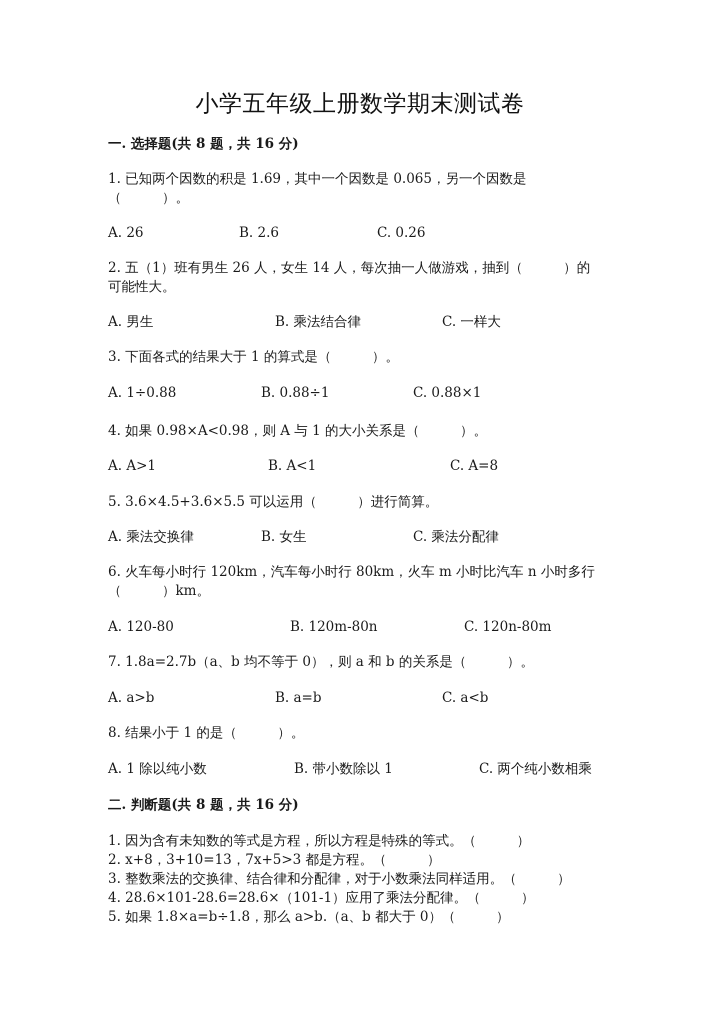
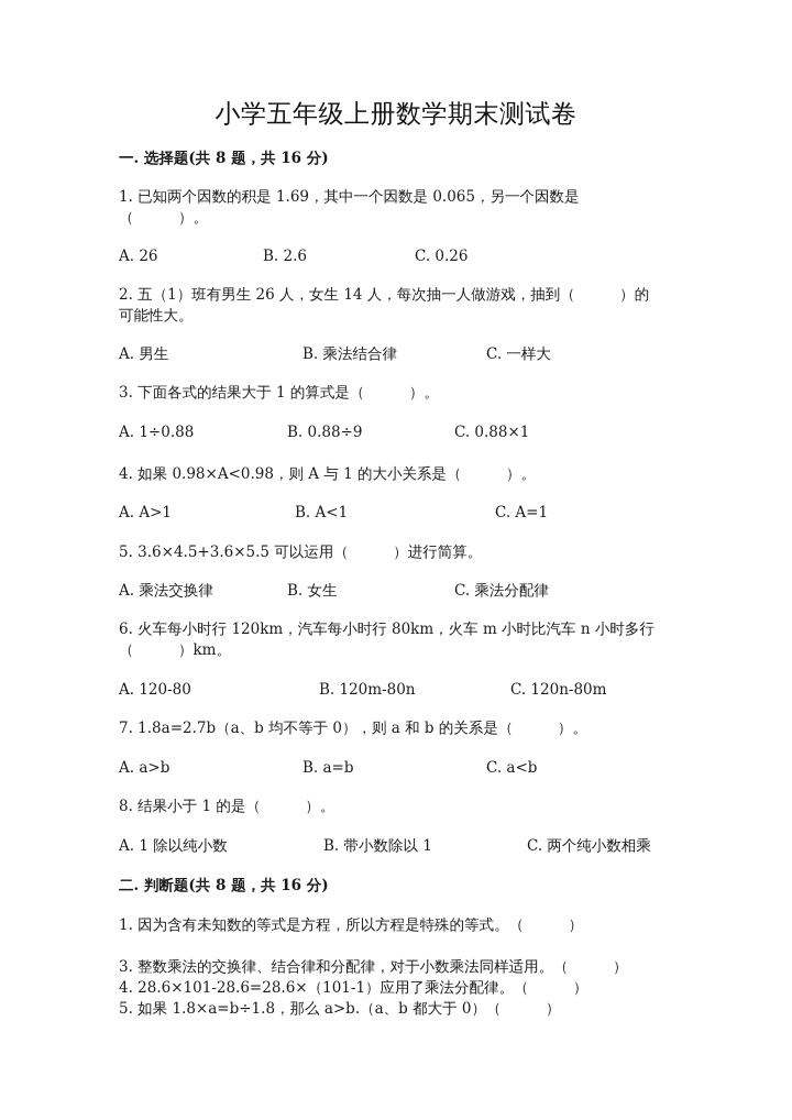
  小学五年级上册数学期末测试卷
  一. 选择题(共 8 题，共 16 分)
  1. 已知两个因数的积是 1.69，其中一个因数是 0.065，另一个因数是
  （ ）。
  A. 26
  B. 2.6
  C. 0.26
  2. 五（1）班有男生 26 人，女生 14 人，每次抽一人做游戏，抽到（ ）的
  可能性大。
  A. 男生
  B. 乘法结合律
  C. 一样大
  3. 下面各式的结果大于 1 的算式是（ ）。
  A. 1÷0.88
- B. 0.88÷1
+ B. 0.88÷9
  C. 0.88×1
  4. 如果 0.98×A<0.98，则 A 与 1 的大小关系是（ ）。
  A. A>1
  B. A<1
- C. A=8
+ C. A=1
  5. 3.6×4.5+3.6×5.5 可以运用（ ）进行简算。
  A. 乘法交换律
  B. 女生
  C. 乘法分配律
  6. 火车每小时行 120km，汽车每小时行 80km，火车 m 小时比汽车 n 小时多行
  （ ）km。
  A. 120-80
  B. 120m-80n
  C. 120n-80m
  7. 1.8a=2.7b（a、b 均不等于 0），则 a 和 b 的关系是（ ）。
  A. a>b
  B. a=b
  C. a<b
  8. 结果小于 1 的是（ ）。
  A. 1 除以纯小数
  B. 带小数除以 1
  C. 两个纯小数相乘
  二. 判断题(共 8 题，共 16 分)
  1. 因为含有未知数的等式是方程，所以方程是特殊的等式。（ ）
- 2. x+8，3+10=13，7x+5>3 都是方程。（ ）
  3. 整数乘法的交换律、结合律和分配律，对于小数乘法同样适用。（ ）
  4. 28.6×101-28.6=28.6×（101-1）应用了乘法分配律。（ ）
  5. 如果 1.8×a=b÷1.8，那么 a>b.（a、b 都大于 0）（ ）
